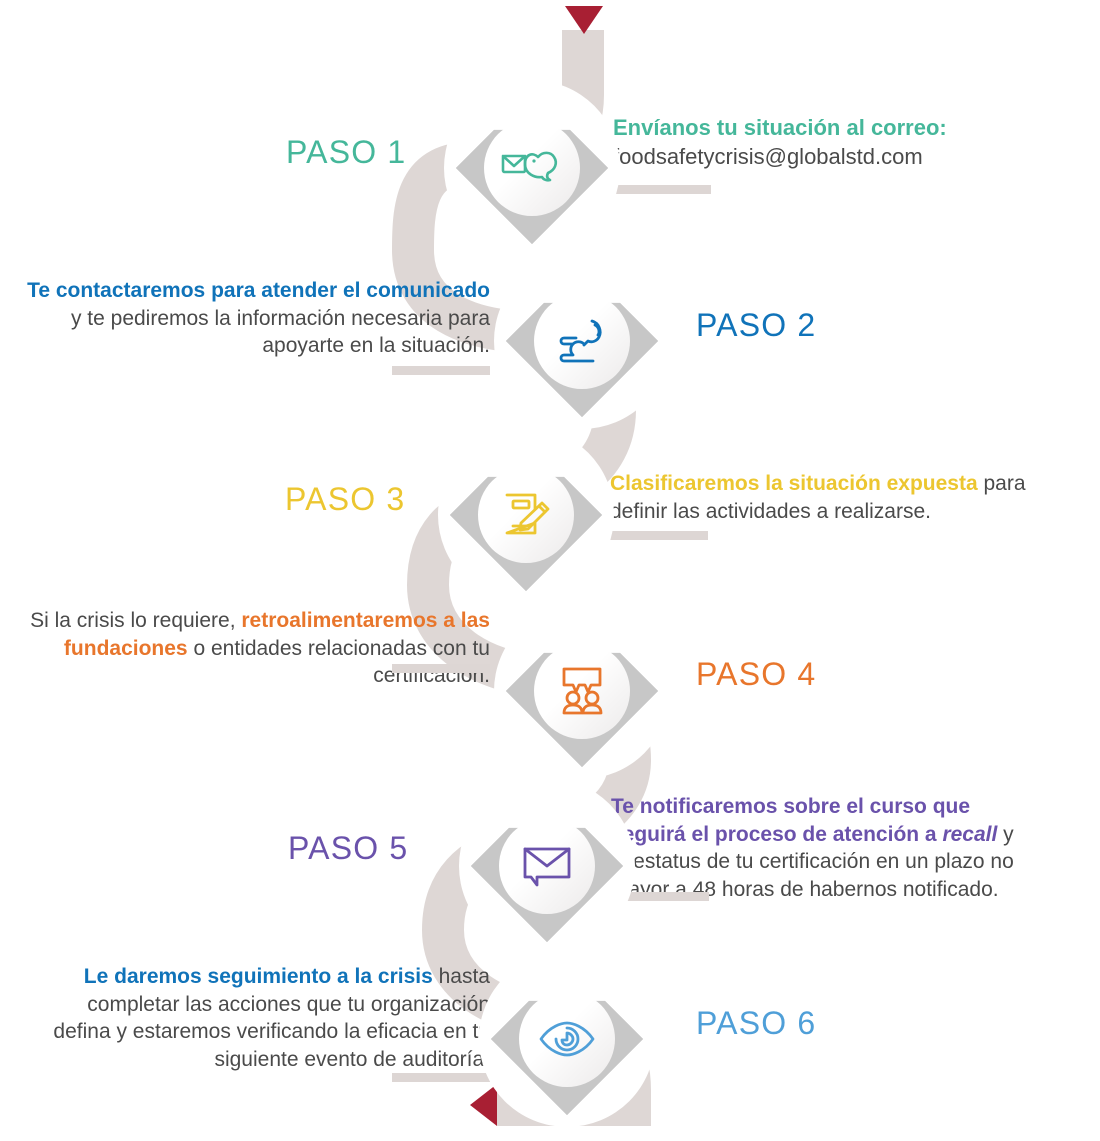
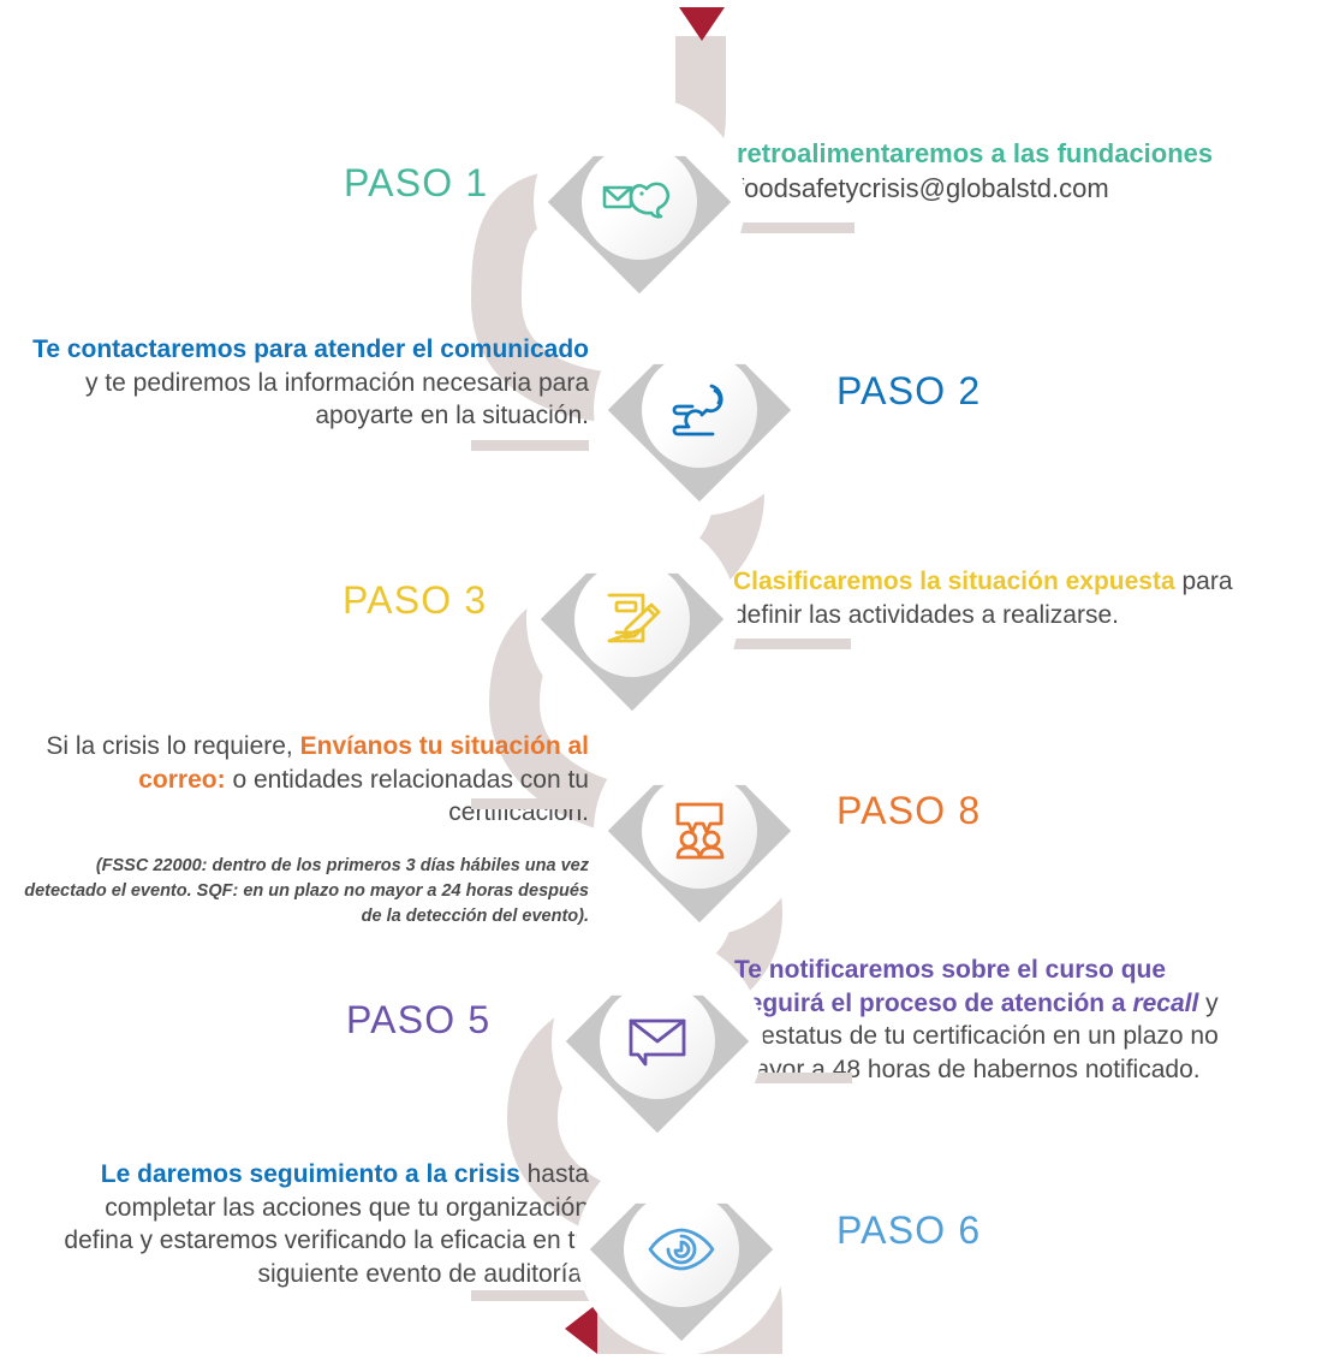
  PASO 1
- Envíanos tu situación al correo:
+ retroalimentaremos a las fundaciones
  oodsafetycrisis@globalstd.com
  PASO 2
  Te contactaremos para atender el comunicado y te pediremos la información necesaria para apoyarte en la situación.
  PASO 3
  Clasificaremos la situación expuesta para definir las actividades a realizarse.
- PASO 4
+ PASO 8
- Si la crisis lo requiere, retroalimentaremos a las fundaciones o entidades relacionadas con tu certificación.
+ Si la crisis lo requiere, Envíanos tu situación al correo: o entidades relacionadas con tu certificación.
+ (FSSC 22000: dentro de los primeros 3 días hábiles una vez detectado el evento. SQF: en un plazo no mayor a 24 horas después de la detección del evento).
  PASO 5
  Te notificaremos sobre el curso que guirá el proceso de atención a recall y estatus de tu certificación en un plazo no ayor a 48 horas de habernos notificado.
  PASO 6
  Le daremos seguimiento a la crisis hasta completar las acciones que tu organización defina y estaremos verificando la eficacia en t siguiente evento de auditoría
